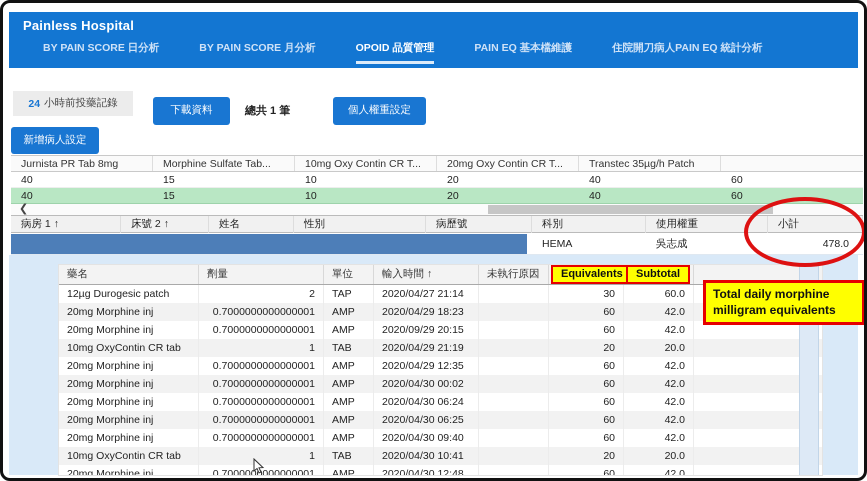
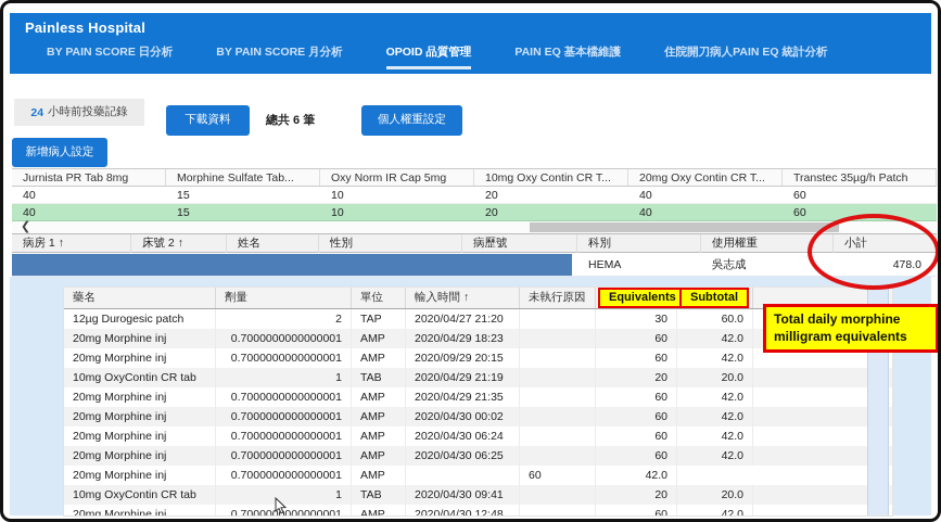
  Painless Hospital
  BY PAIN SCORE 日分析
  BY PAIN SCORE 月分析
  OPOID 品質管理
  PAIN EQ 基本檔維護
  住院開刀病人PAIN EQ 統計分析
  24
  小時前投藥記錄
  下載資料
- 總共 1 筆
+ 總共 6 筆
  個人權重設定
  新增病人設定
  Jurnista PR Tab 8mg
  Morphine Sulfate Tab...
+ Oxy Norm IR Cap 5mg
  10mg Oxy Contin CR T...
  20mg Oxy Contin CR T...
  Transtec 35µg/h Patch
  40
  15
  10
  20
  40
  60
  40
  15
  10
  20
  40
  60
  ❮
  病房 1
  ↑
  床號 2
  ↑
  姓名
  性別
  病歷號
  科別
  使用權重
  小計
  HEMA
  吳志成
  478.0
  藥名
  劑量
  單位
  輸入時間
  ↑
  未執行原因
  Equivalents
  Subtotal
  12µg Durogesic patch
  2
  TAP
- 2020/04/27 21:14
+ 2020/04/27 21:20
  30
  60.0
  20mg Morphine inj
  0.7000000000000001
  AMP
  2020/04/29 18:23
  60
  42.0
  20mg Morphine inj
  0.7000000000000001
  AMP
  2020/09/29 20:15
  60
  42.0
  10mg OxyContin CR tab
  1
  TAB
  2020/04/29 21:19
  20
  20.0
  20mg Morphine inj
  0.7000000000000001
  AMP
- 2020/04/29 12:35
+ 2020/04/29 21:35
  60
  42.0
  20mg Morphine inj
  0.7000000000000001
  AMP
  2020/04/30 00:02
  60
  42.0
  20mg Morphine inj
  0.7000000000000001
  AMP
  2020/04/30 06:24
  60
  42.0
  20mg Morphine inj
  0.7000000000000001
  AMP
  2020/04/30 06:25
  60
  42.0
  20mg Morphine inj
  0.7000000000000001
  AMP
- 2020/04/30 09:40
  60
  42.0
  10mg OxyContin CR tab
  1
  TAB
- 2020/04/30 10:41
+ 2020/04/30 09:41
  20
  20.0
  20mg Morphine inj
  0.7000000000000001
  AMP
  2020/04/30 12:48
  60
  42.0
  Total daily morphine milligram equivalents
